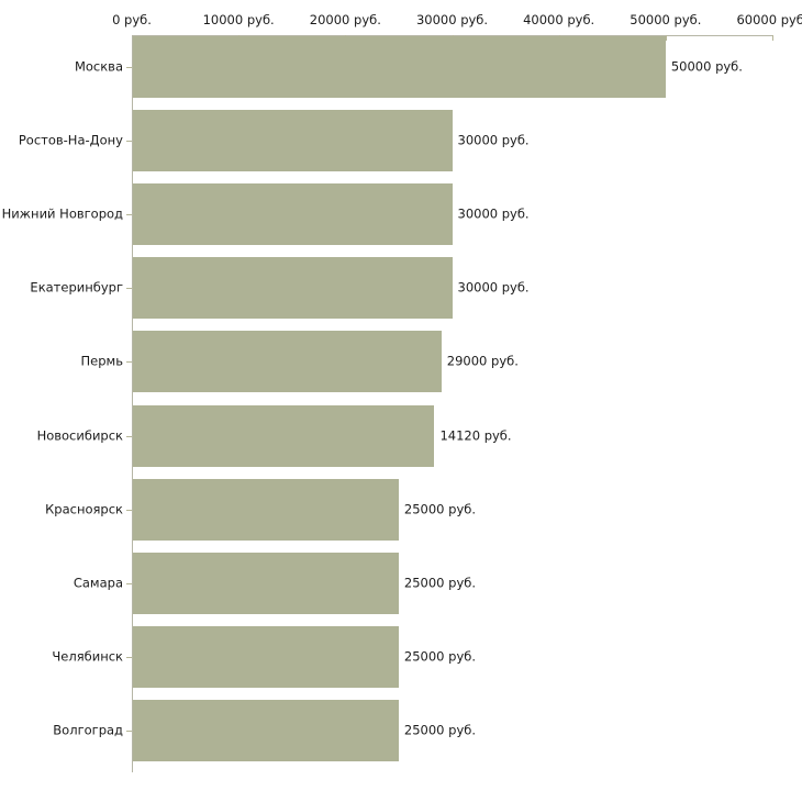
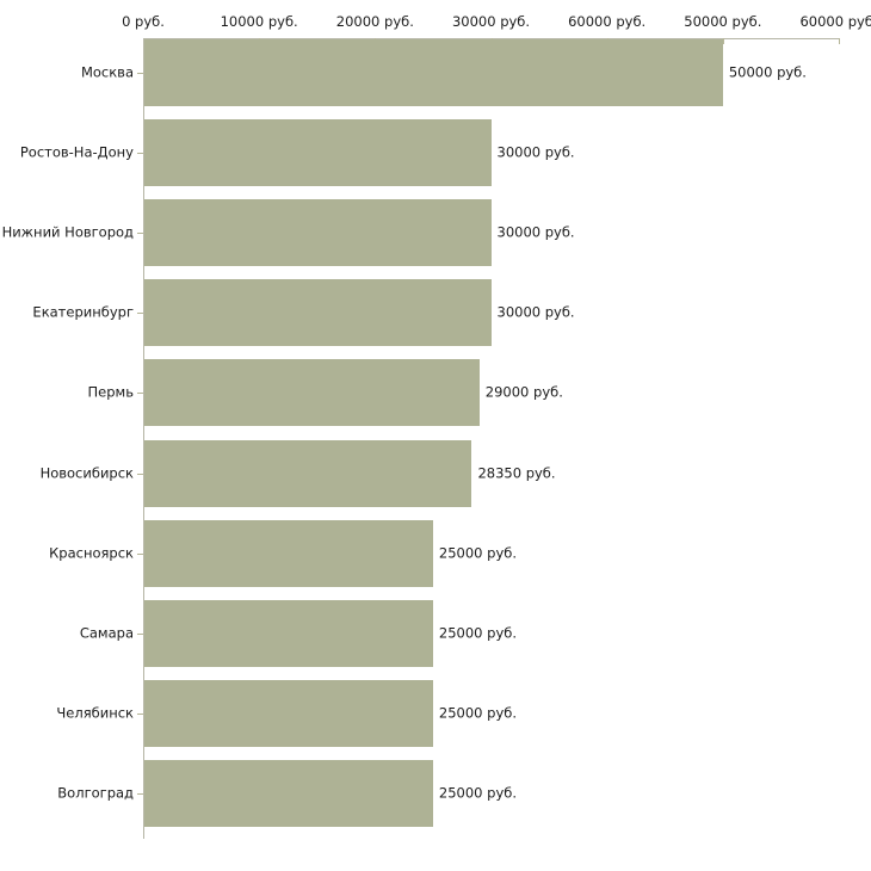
  0 руб.
  10000 руб.
  20000 руб.
  30000 руб.
- 40000 руб.
+ 60000 руб.
  50000 руб.
  60000 руб
  Москва
  Ростов-На-Дону
  Нижний Новгород
  Екатеринбург
  Пермь
  Новосибирск
  Красноярск
  Самара
  Челябинск
  Волгоград
  50000 руб.
  30000 руб.
  30000 руб.
  30000 руб.
  29000 руб.
- 14120 руб.
+ 28350 руб.
  25000 руб.
  25000 руб.
  25000 руб.
  25000 руб.
